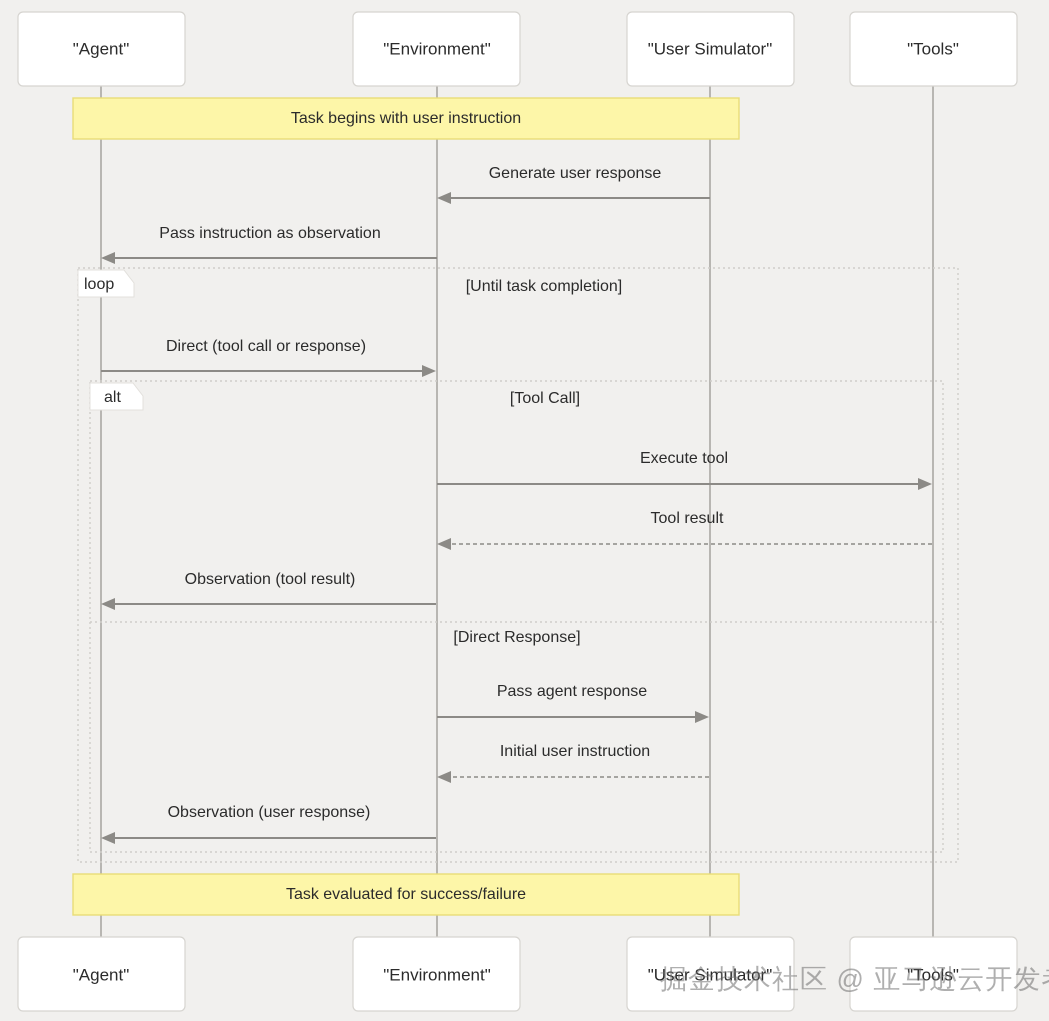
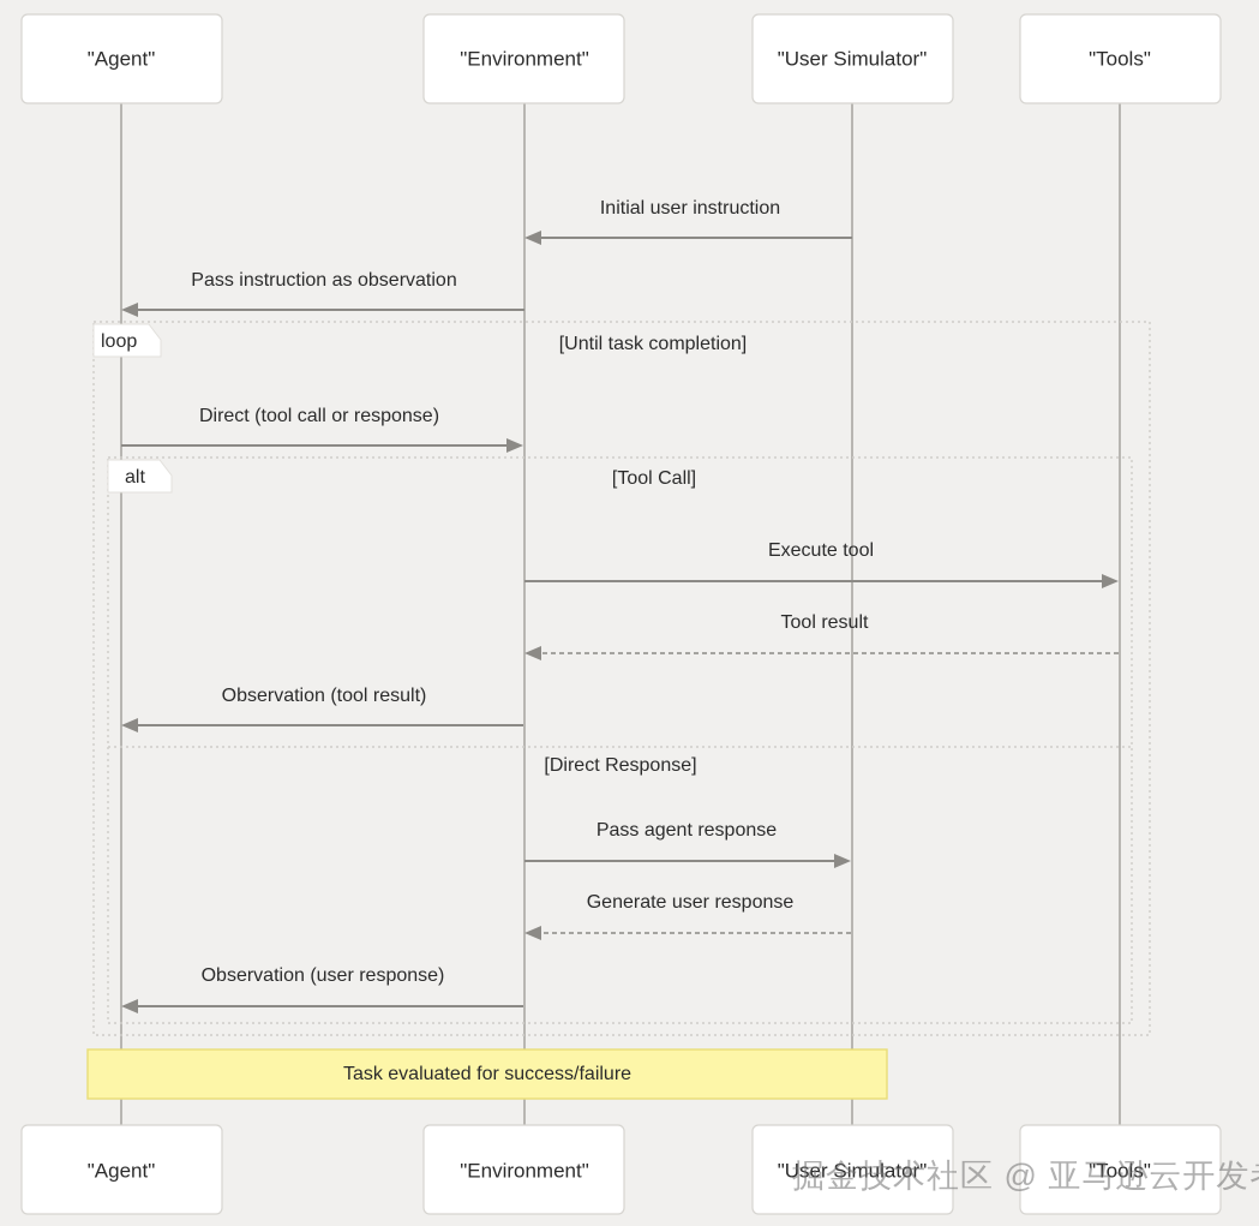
  loop
  [Until task completion]
  alt
  [Tool Call]
  [Direct Response]
  "Agent"
  "Environment"
  "User Simulator"
  "Tools"
- Task begins with user instruction
- Generate user response
+ Initial user instruction
  Pass instruction as observation
  Direct (tool call or response)
  Execute tool
  Tool result
  Observation (tool result)
  Pass agent response
- Initial user instruction
+ Generate user response
  Observation (user response)
  Task evaluated for success/failure
  "Agent"
  "Environment"
  "User Simulator"
  "Tools"
  掘金技术社区 @ 亚马逊云开发
